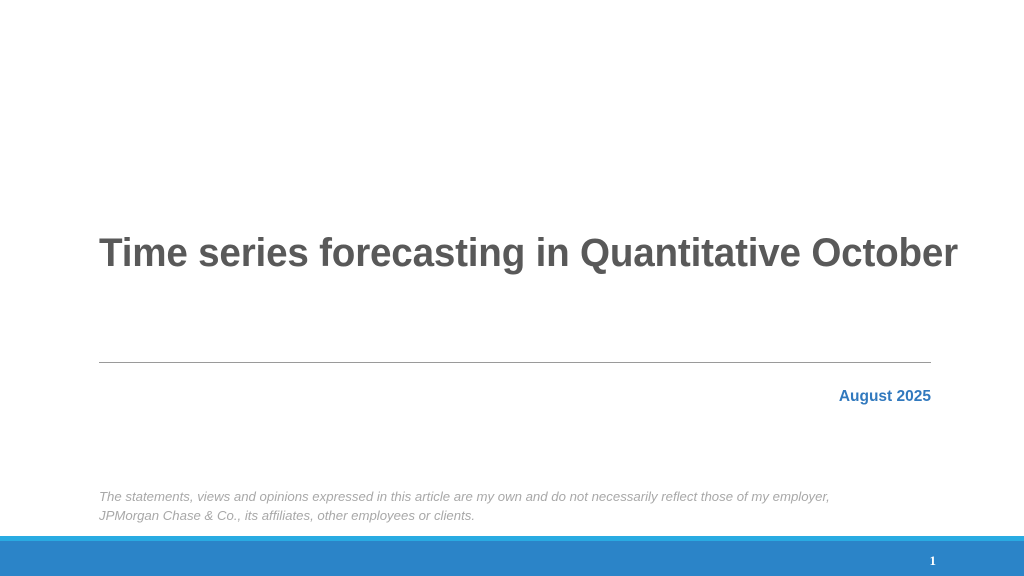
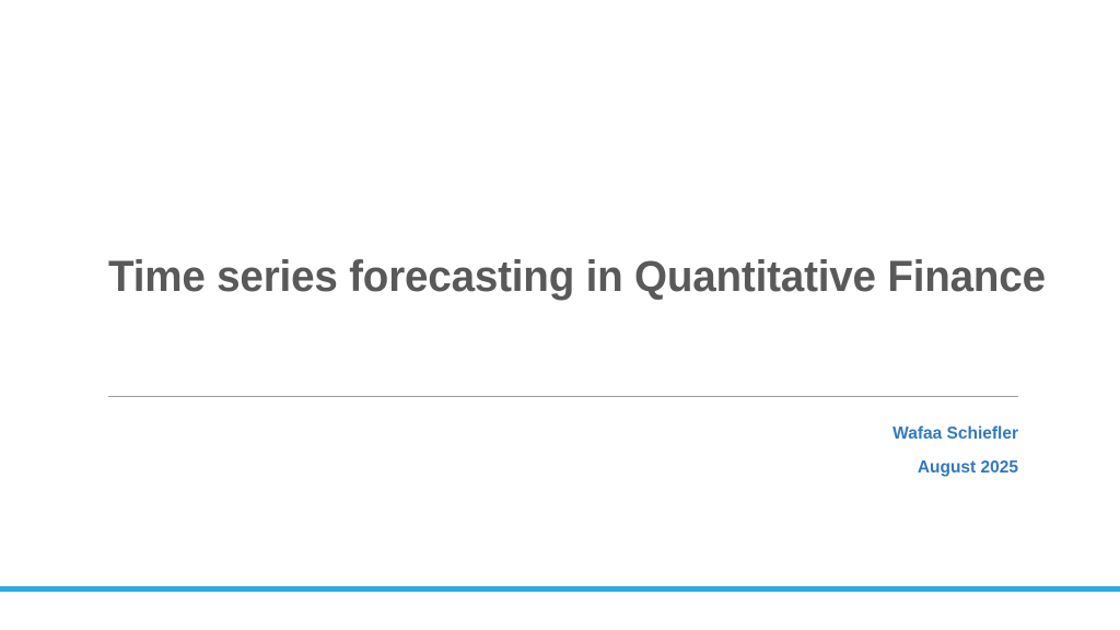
- Time series forecasting in Quantitative October
+ Time series forecasting in Quantitative Finance
+ Wafaa Schiefler
  August 2025
- The statements, views and opinions expressed in this article are my own and do not necessarily reflect those of my employer, JPMorgan Chase & Co., its affiliates, other employees or clients.
- 1
